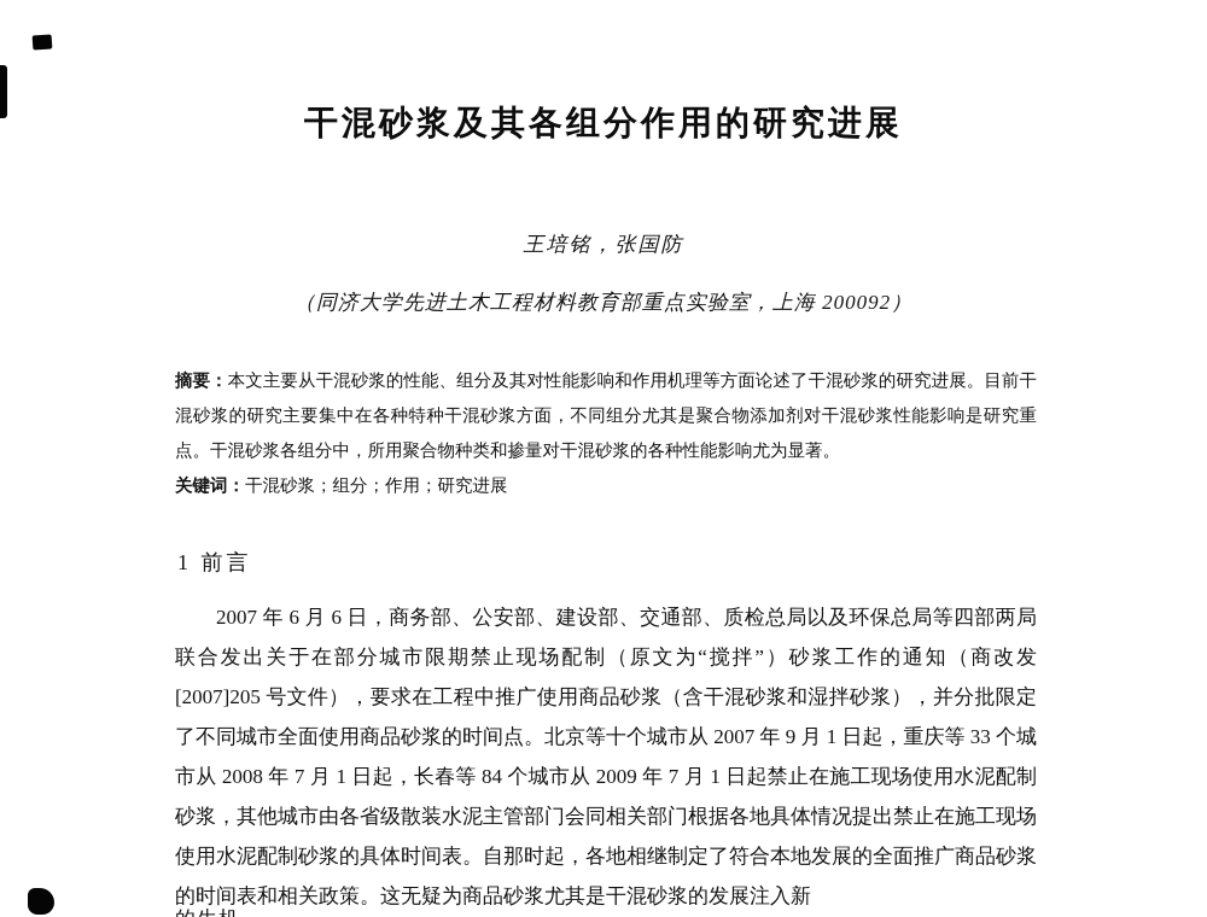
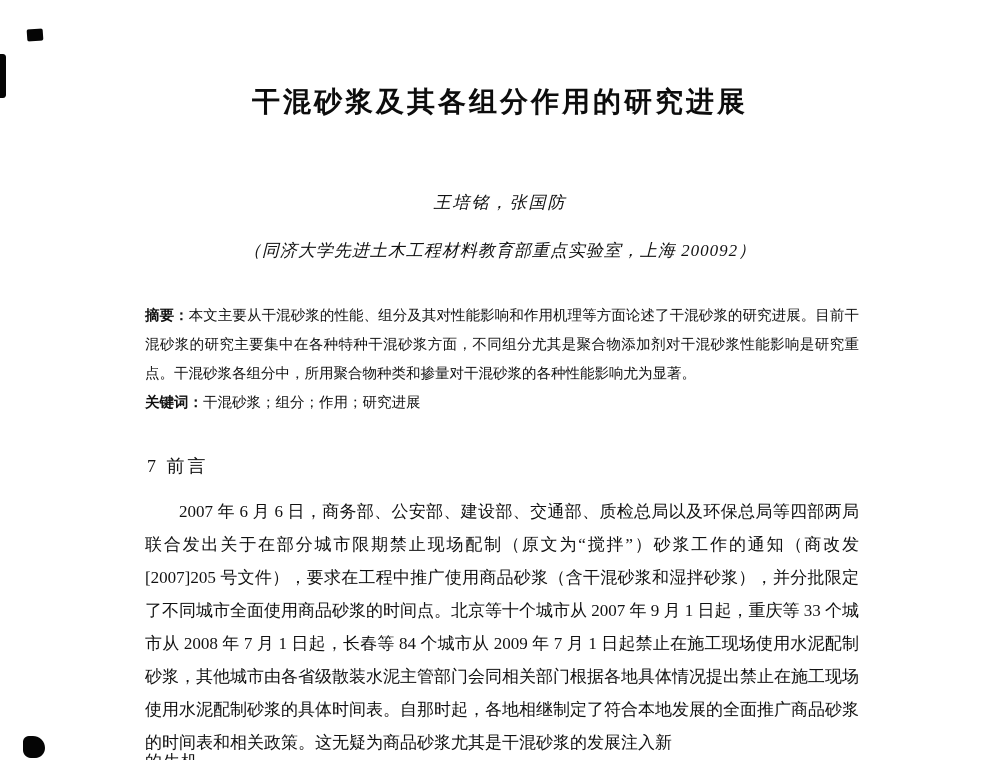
  干混砂浆及其各组分作用的研究进展
  王培铭，张国防
  （同济大学先进土木工程材料教育部重点实验室，上海 200092）
  摘要：本文主要从干混砂浆的性能、组分及其对性能影响和作用机理等方面论述了干混砂浆的研究进展。目前干混砂浆的研究主要集中在各种特种干混砂浆方面，不同组分尤其是聚合物添加剂对干混砂浆性能影响是研究重点。干混砂浆各组分中，所用聚合物种类和掺量对干混砂浆的各种性能影响尤为显著。
  关键词：干混砂浆；组分；作用；研究进展
- 1 前言
+ 7 前言
  2007 年 6 月 6 日，商务部、公安部、建设部、交通部、质检总局以及环保总局等四部两局联合发出关于在部分城市限期禁止现场配制（原文为“搅拌”）砂浆工作的通知（商改发[2007]205 号文件），要求在工程中推广使用商品砂浆（含干混砂浆和湿拌砂浆），并分批限定了不同城市全面使用商品砂浆的时间点。北京等十个城市从 2007 年 9 月 1 日起，重庆等 33 个城市从 2008 年 7 月 1 日起，长春等 84 个城市从 2009 年 7 月 1 日起禁止在施工现场使用水泥配制砂浆，其他城市由各省级散装水泥主管部门会同相关部门根据各地具体情况提出禁止在施工现场使用水泥配制砂浆的具体时间表。自那时起，各地相继制定了符合本地发展的全面推广商品砂浆的时间表和相关政策。这无疑为商品砂浆尤其是干混砂浆的发展注入新
